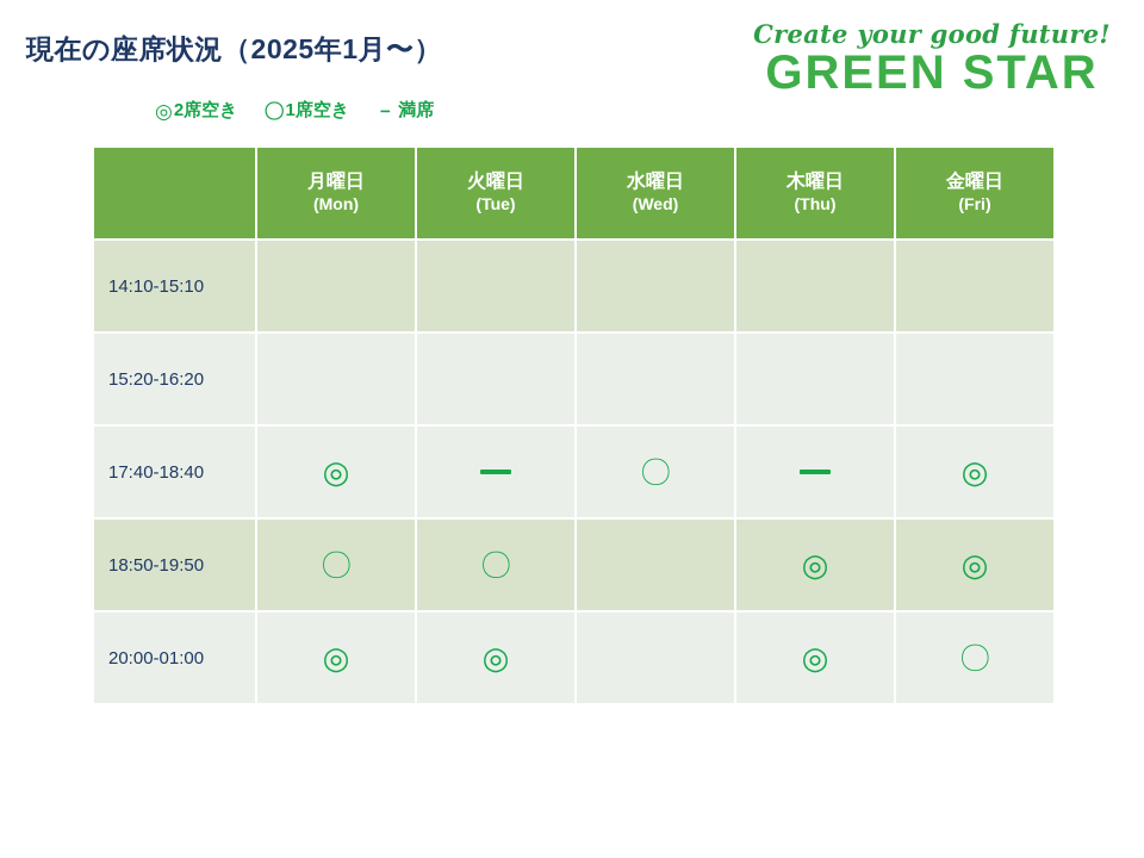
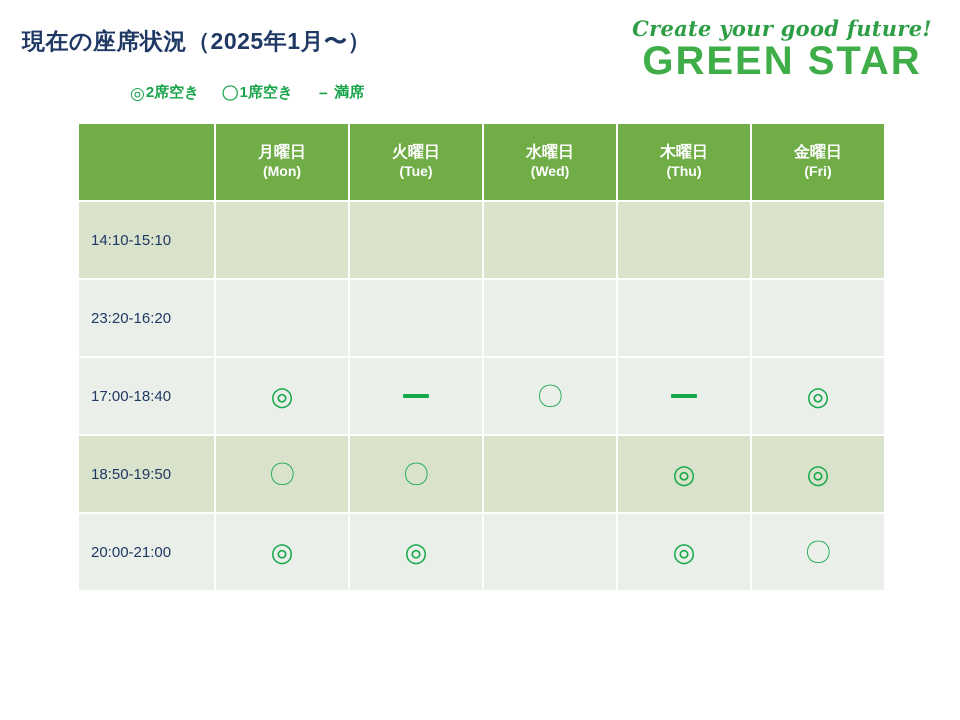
  現在の座席状況（2025年1月〜）
  ◎
  2席空き
  〇
  1席空き
  －
  満席
  Create your good future!
  GREEN STAR
  	月曜日(Mon)	火曜日(Tue)	水曜日(Wed)	木曜日(Thu)	金曜日(Fri)
  14:10-15:10
- 15:20-16:20
+ 23:20-16:20
- 17:40-18:40	◎		〇		◎
+ 17:00-18:40	◎		〇		◎
  18:50-19:50	〇	〇		◎	◎
- 20:00-01:00	◎	◎		◎	〇
+ 20:00-21:00	◎	◎		◎	〇
